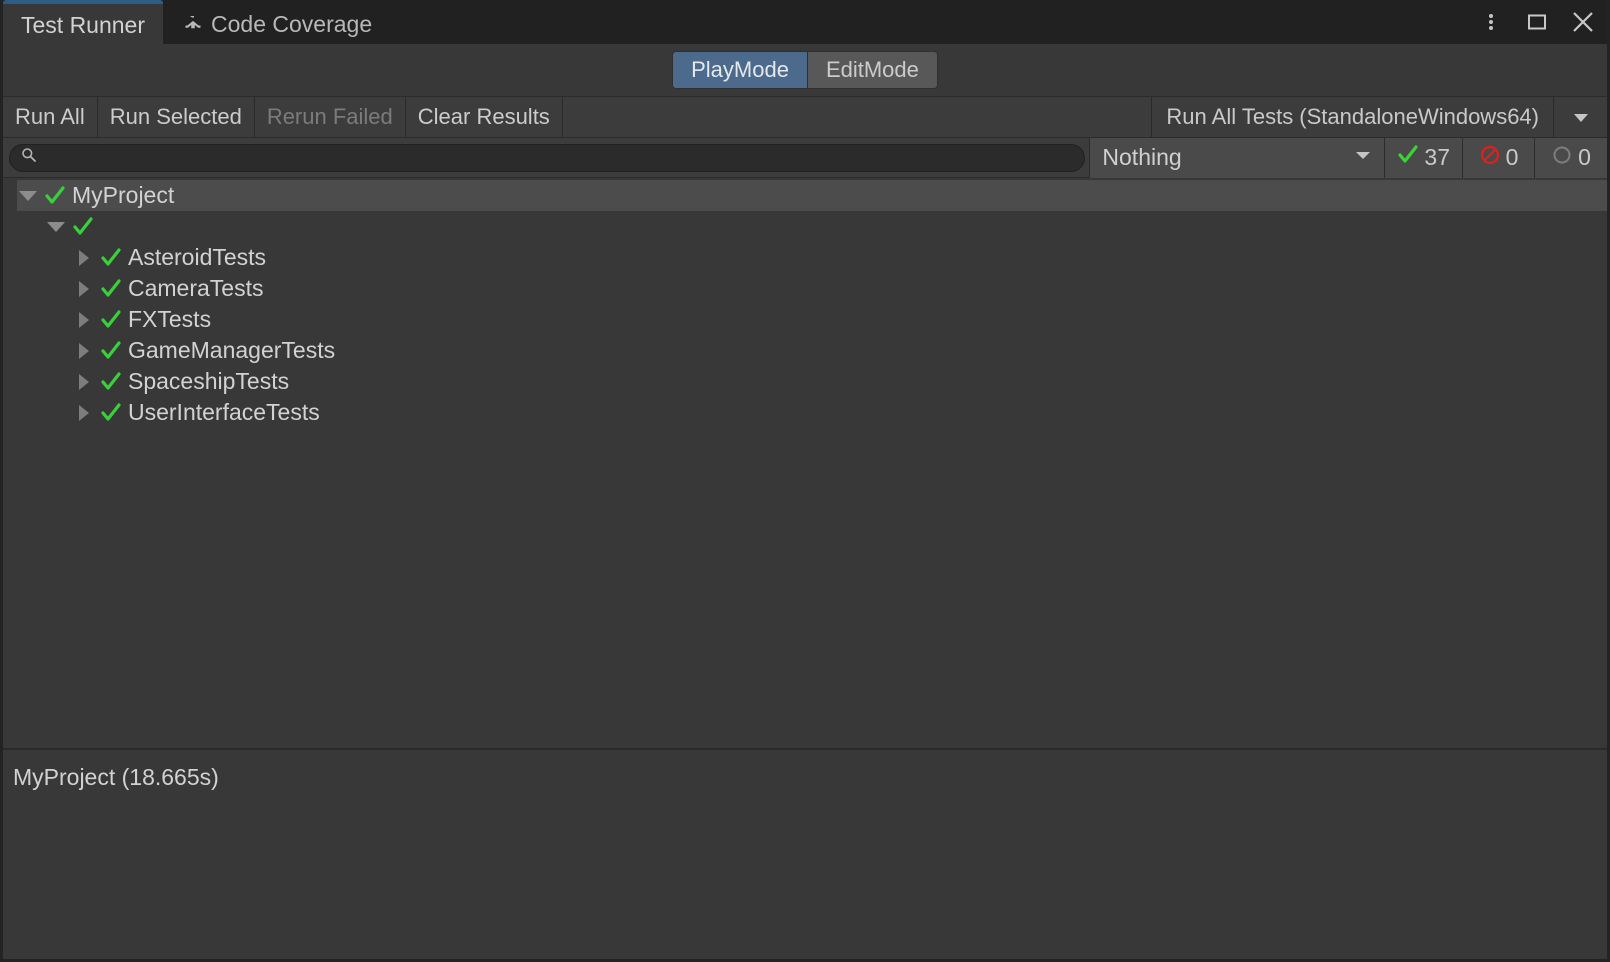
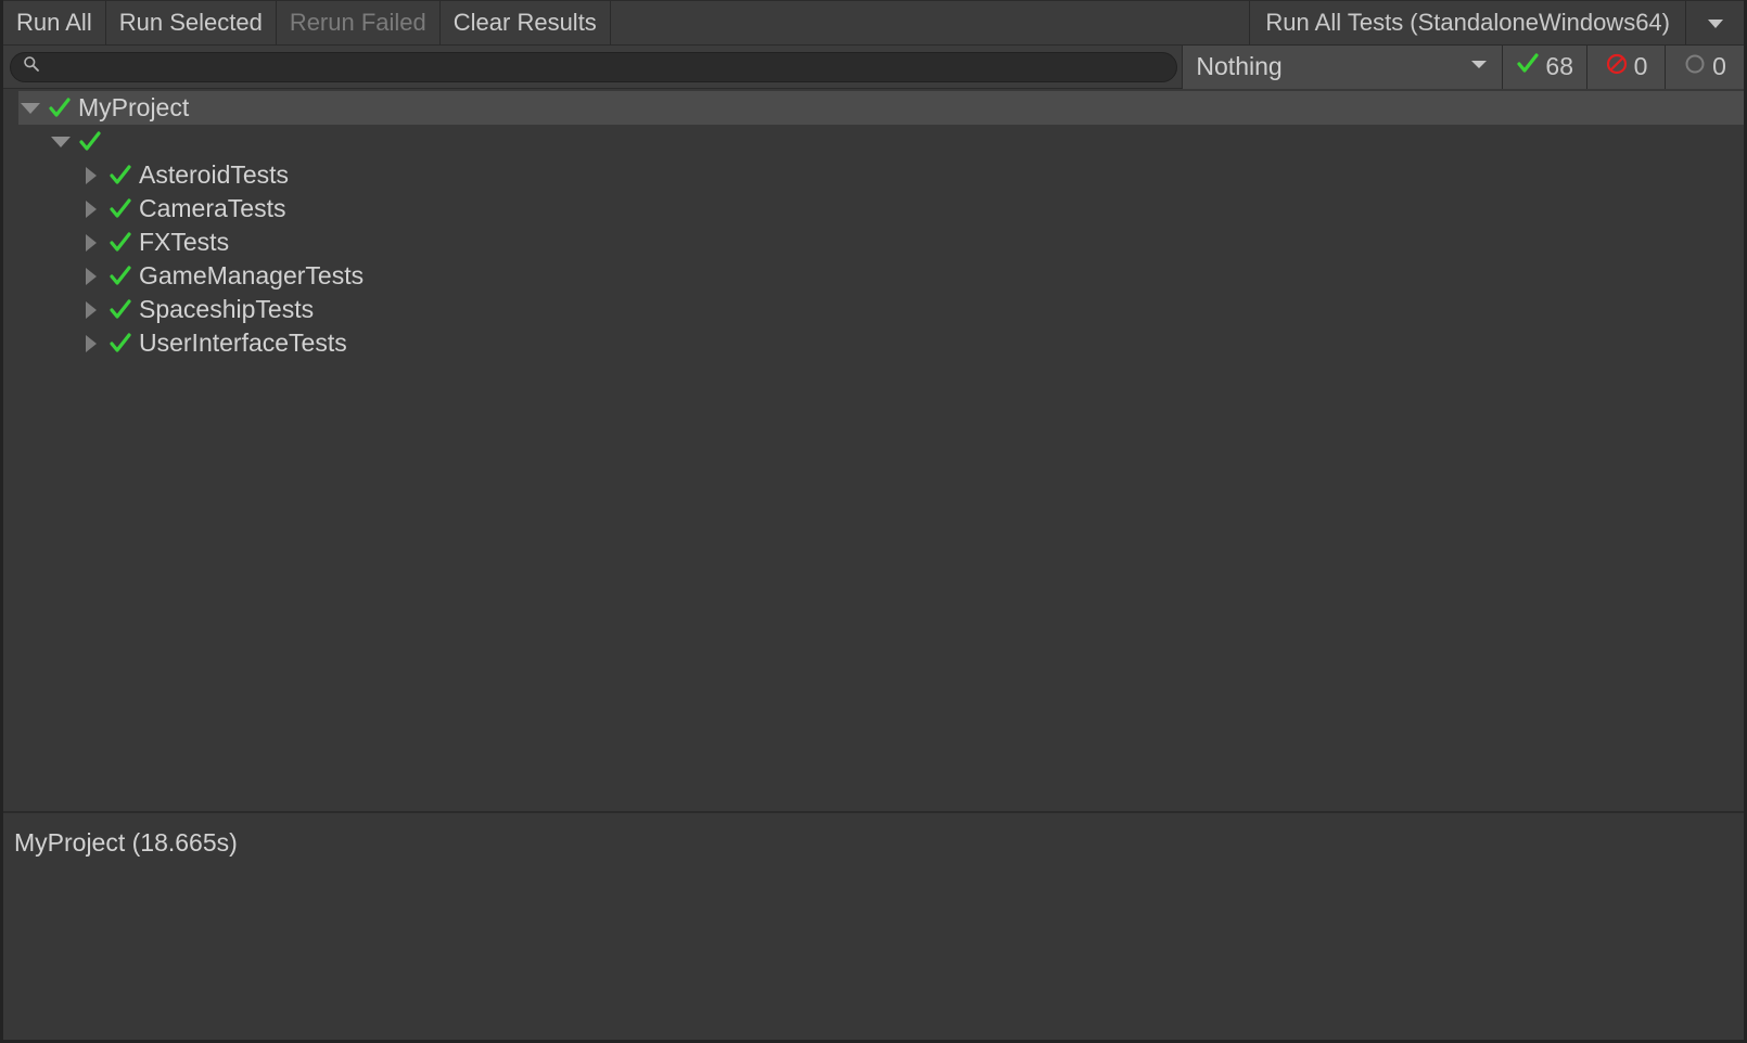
- Test Runner
- Code Coverage
- PlayMode
- EditMode
  Run All
  Run Selected
  Rerun Failed
  Clear Results
  Run All Tests (StandaloneWindows64)
  Nothing
- 37
+ 68
  0
  0
  MyProject
  AsteroidTests
  CameraTests
  FXTests
  GameManagerTests
  SpaceshipTests
  UserInterfaceTests
  MyProject (18.665s)
